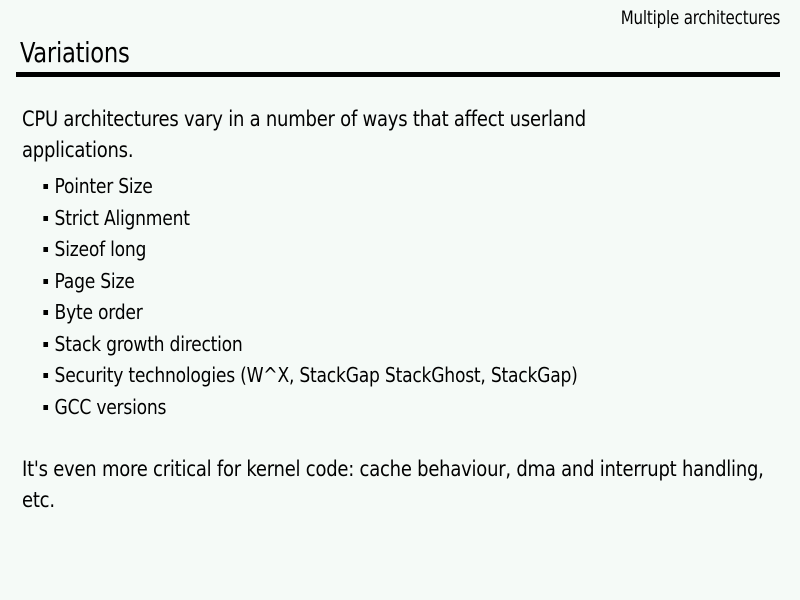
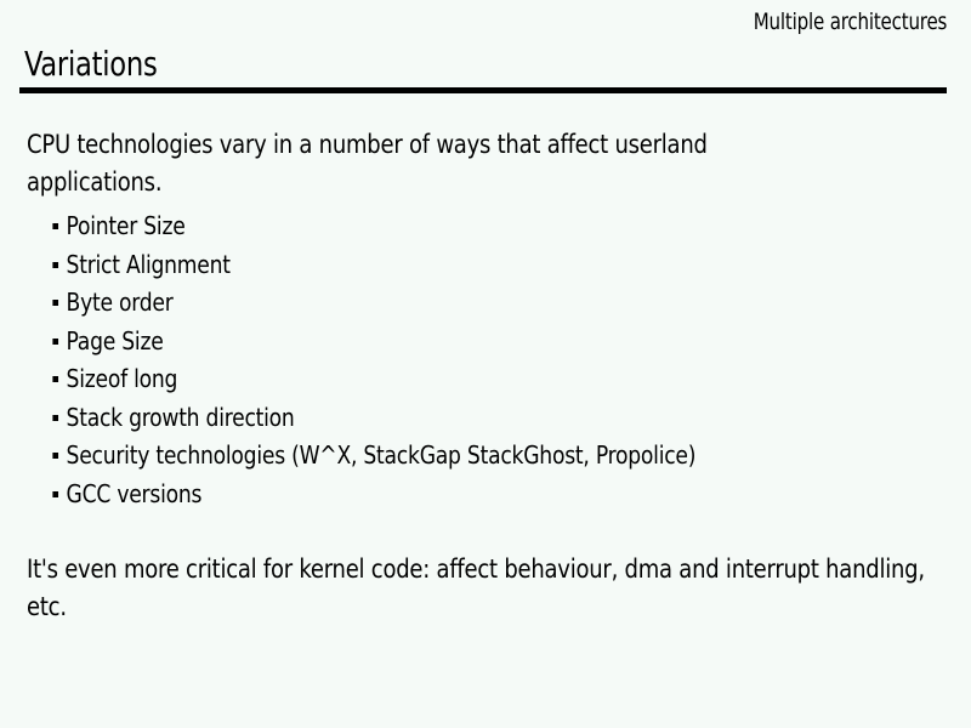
  Multiple architectures
  Variations
- CPU architectures vary in a number of ways that affect userland applications.
+ CPU technologies vary in a number of ways that affect userland applications.
  Pointer Size
  Strict Alignment
- Sizeof long
+ Byte order
  Page Size
- Byte order
+ Sizeof long
  Stack growth direction
- Security technologies (W^X, StackGap StackGhost, StackGap)
+ Security technologies (W^X, StackGap StackGhost, Propolice)
  GCC versions
- It's even more critical for kernel code: cache behaviour, dma and interrupt handling, etc.
+ It's even more critical for kernel code: affect behaviour, dma and interrupt handling, etc.
